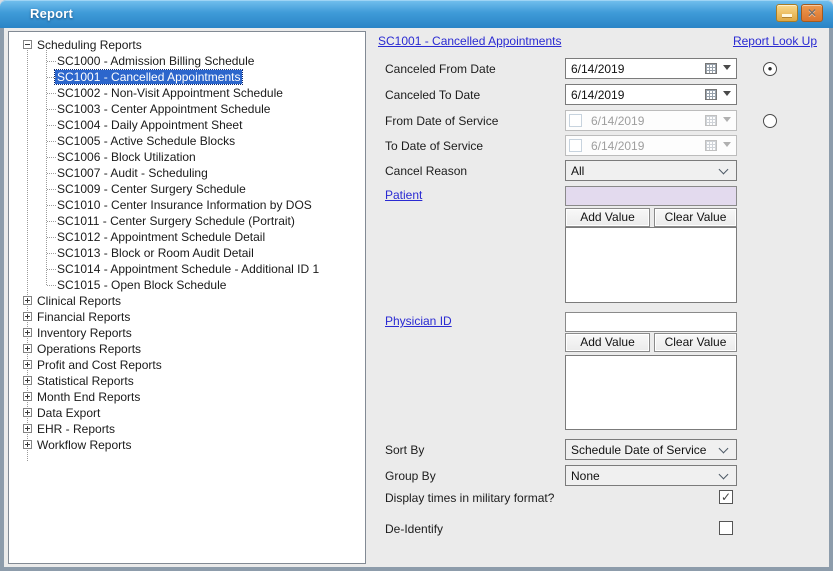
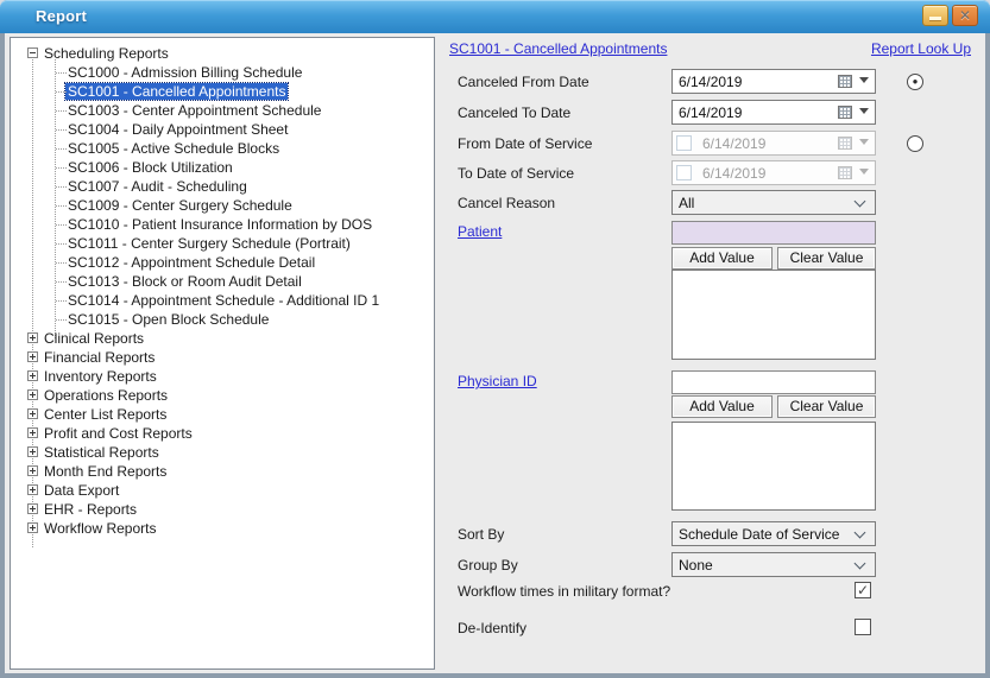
  Report
  ✕
  Scheduling Reports
  SC1000 - Admission Billing Schedule
  SC1001 - Cancelled Appointments
- SC1002 - Non-Visit Appointment Schedule
  SC1003 - Center Appointment Schedule
  SC1004 - Daily Appointment Sheet
  SC1005 - Active Schedule Blocks
  SC1006 - Block Utilization
  SC1007 - Audit - Scheduling
  SC1009 - Center Surgery Schedule
- SC1010 - Center Insurance Information by DOS
+ SC1010 - Patient Insurance Information by DOS
  SC1011 - Center Surgery Schedule (Portrait)
  SC1012 - Appointment Schedule Detail
  SC1013 - Block or Room Audit Detail
  SC1014 - Appointment Schedule - Additional ID 1
  SC1015 - Open Block Schedule
  Clinical Reports
  Financial Reports
  Inventory Reports
  Operations Reports
+ Center List Reports
  Profit and Cost Reports
  Statistical Reports
  Month End Reports
  Data Export
  EHR - Reports
  Workflow Reports
  SC1001 - Cancelled Appointments
  Report Look Up
  Canceled From Date
  6/14/2019
  ●
  Canceled To Date
  6/14/2019
  From Date of Service
  6/14/2019
  To Date of Service
  6/14/2019
  Cancel Reason
  All
  Patient
  Add Value
  Clear Value
  Physician ID
  Add Value
  Clear Value
  Sort By
  Schedule Date of Service
  Group By
  None
- Display times in military format?
+ Workflow times in military format?
  ✓
  De-Identify
